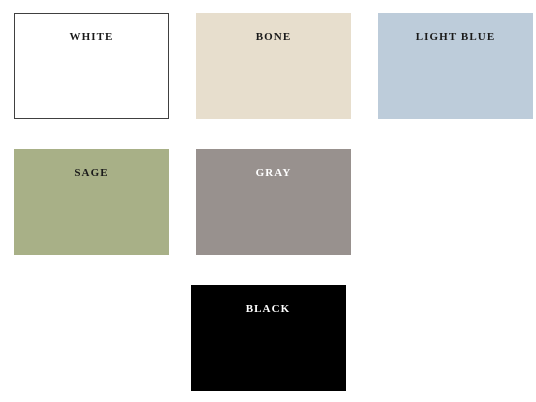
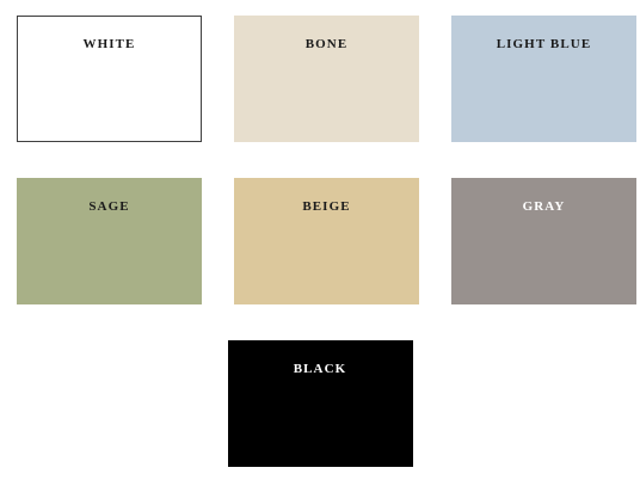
  WHITE
  BONE
  LIGHT BLUE
  SAGE
+ BEIGE
  GRAY
  BLACK
